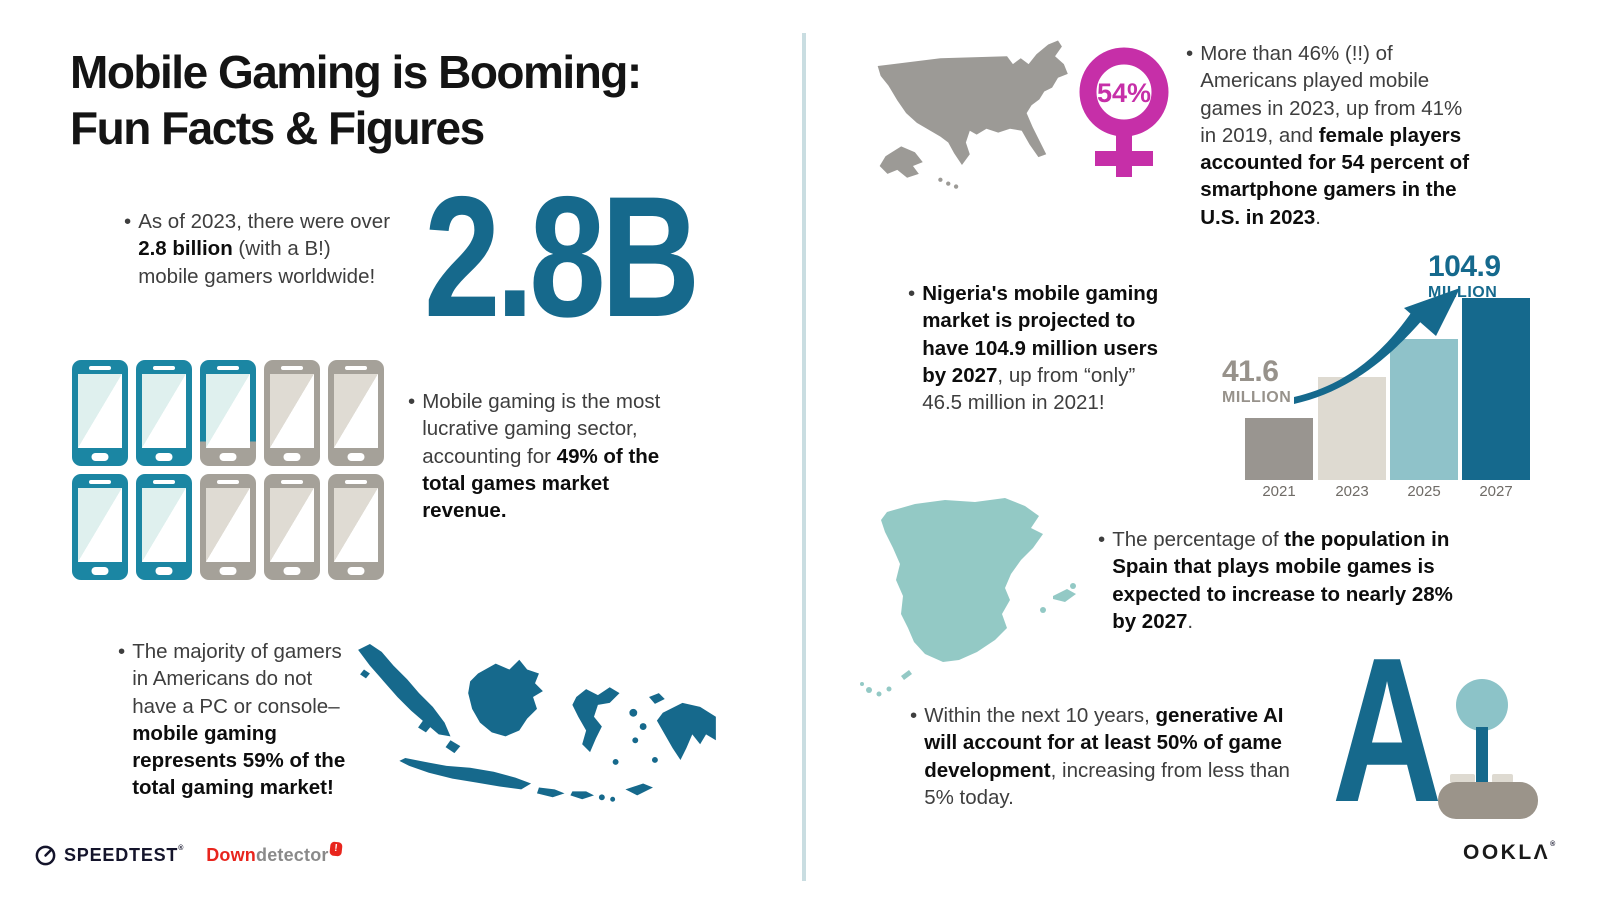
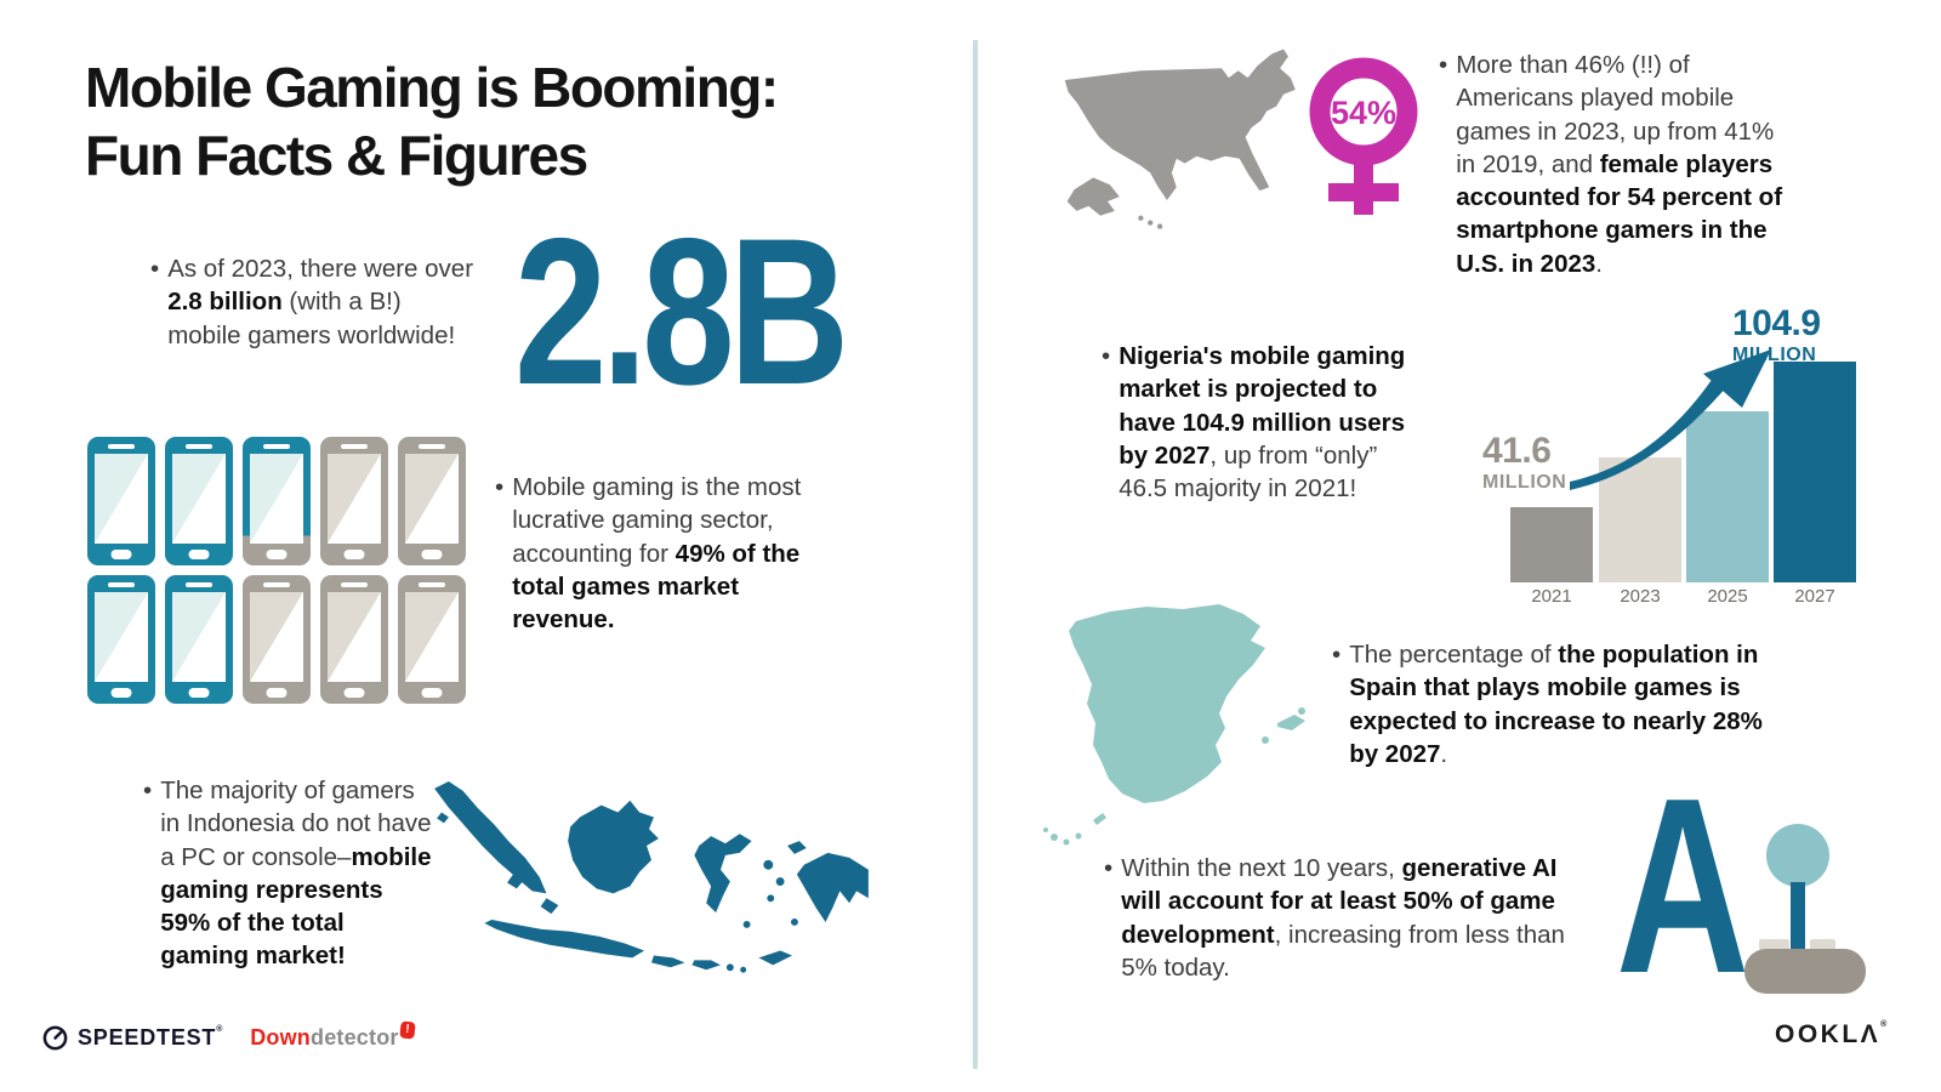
  Mobile Gaming is Booming:
  Fun Facts & Figures
  •
  As of 2023, there were over 2.8 billion (with a B!) mobile gamers worldwide!
  2.8B
  •
  Mobile gaming is the most lucrative gaming sector, accounting for 49% of the total games market revenue.
  •
- The majority of gamers in Americans do not have a PC or console–mobile gaming represents 59% of the total gaming market!
+ The majority of gamers in Indonesia do not have a PC or console–mobile gaming represents 59% of the total gaming market!
  54%
  •
  More than 46% (!!) of Americans played mobile games in 2023, up from 41% in 2019, and female players accounted for 54 percent of smartphone gamers in the U.S. in 2023.
  •
- Nigeria's mobile gaming market is projected to have 104.9 million users by 2027, up from “only” 46.5 million in 2021!
+ Nigeria's mobile gaming market is projected to have 104.9 million users by 2027, up from “only” 46.5 majority in 2021!
  2021
  2023
  2025
  2027
  41.6
  MILLION
  104.9
  MILION
  •
  The percentage of the population in Spain that plays mobile games is expected to increase to nearly 28% by 2027.
  •
  Within the next 10 years, generative AI will account for at least 50% of game development, increasing from less than 5% today.
  A
  SPEEDTEST
  Down
  detector
  OOKLΛ
